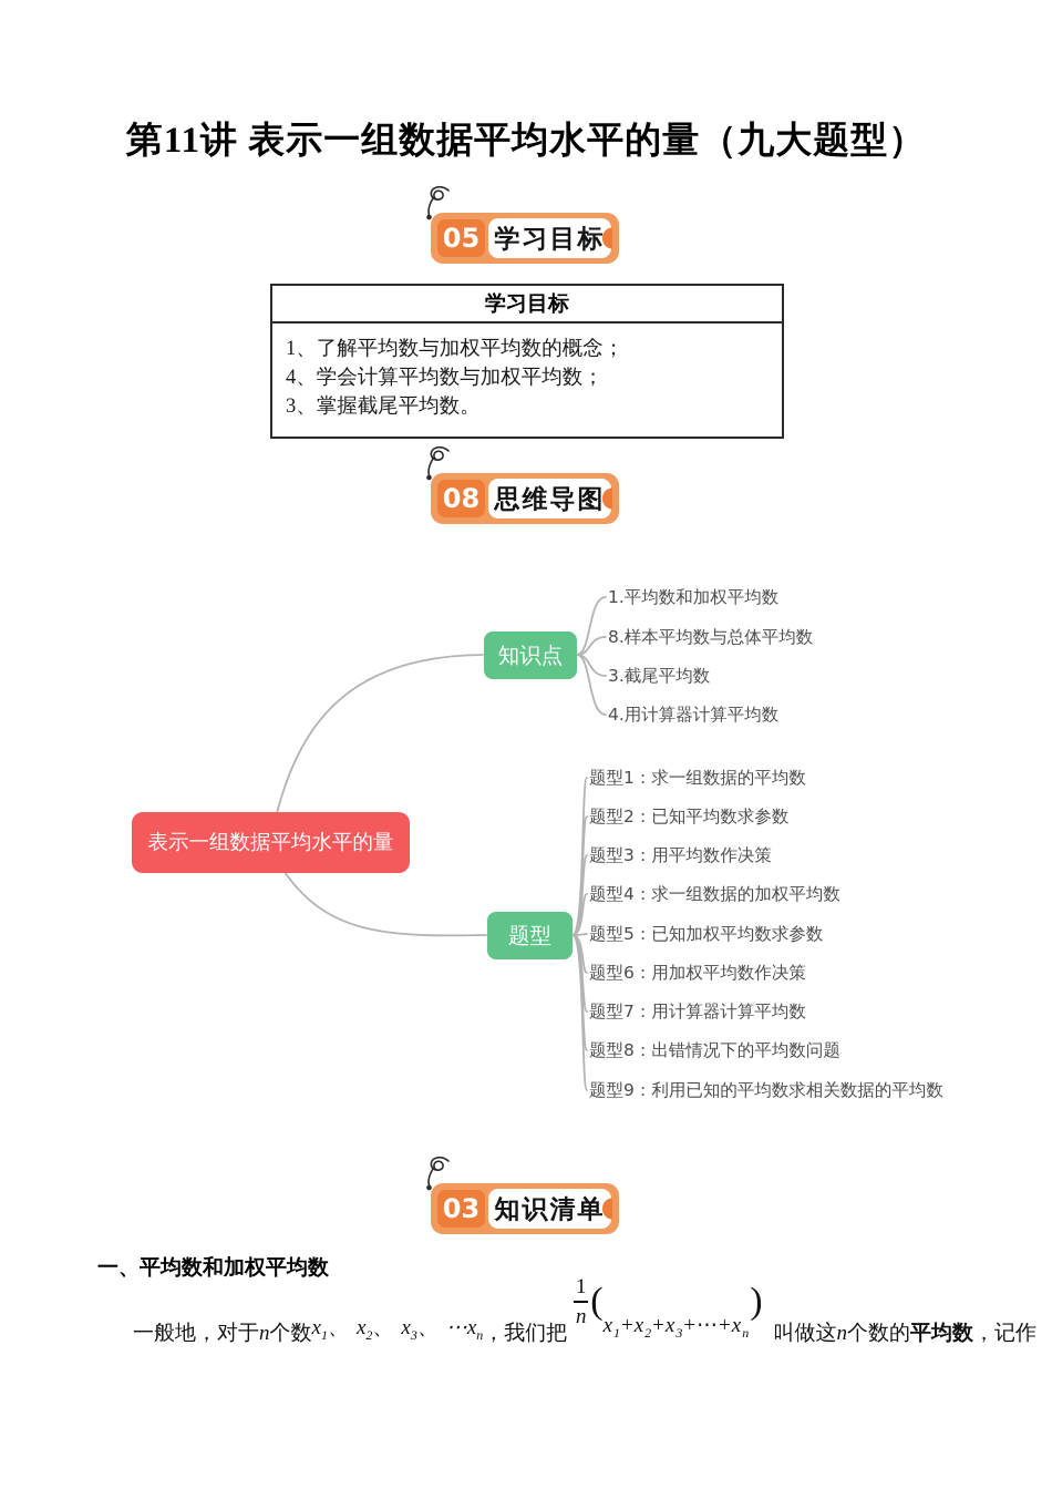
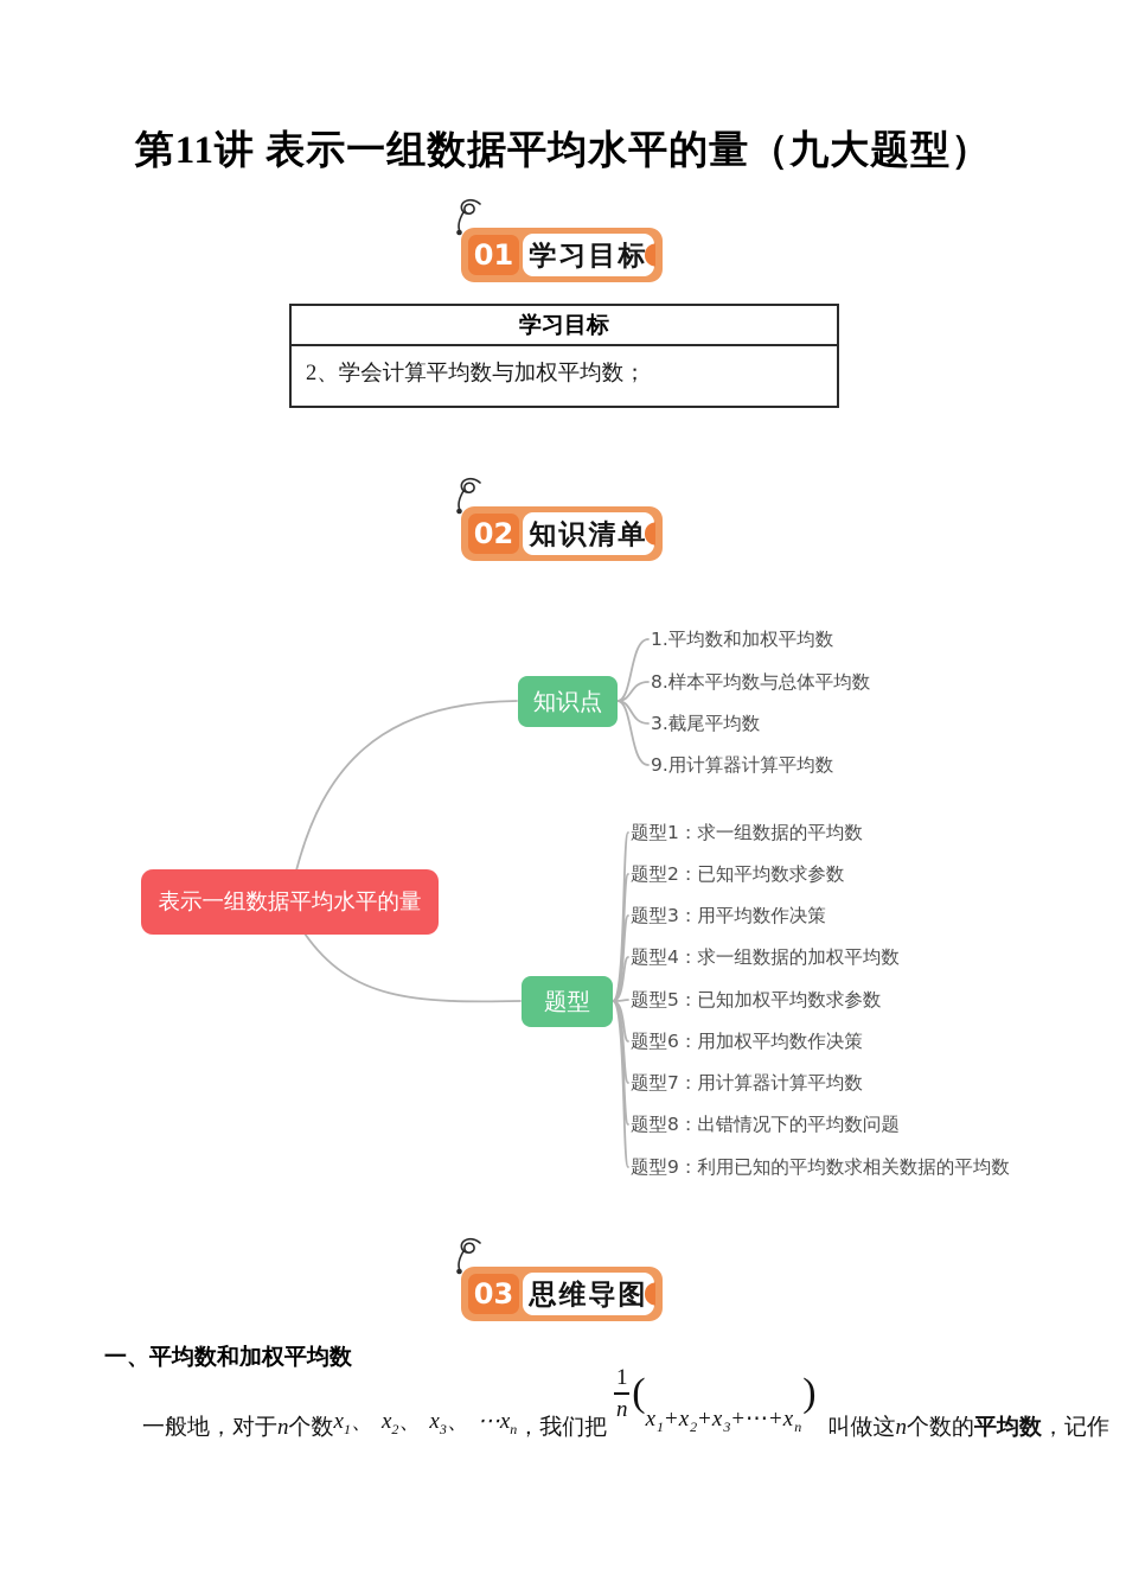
  第11讲 表示一组数据平均水平的量（九大题型）
- 05
+ 01
  学习目标
  学习目标
- 1、了解平均数与加权平均数的概念；
- 4、学会计算平均数与加权平均数；
+ 2、学会计算平均数与加权平均数；
- 3、掌握截尾平均数。
- 08
+ 02
- 思维导图
+ 知识清单
  表示一组数据平均水平的量
  知识点
  题型
  1.平均数和加权平均数
  8.样本平均数与总体平均数
  3.截尾平均数
- 4.用计算器计算平均数
+ 9.用计算器计算平均数
  题型1：求一组数据的平均数
  题型2：已知平均数求参数
  题型3：用平均数作决策
  题型4：求一组数据的加权平均数
  题型5：已知加权平均数求参数
  题型6：用加权平均数作决策
  题型7：用计算器计算平均数
  题型8：出错情况下的平均数问题
  题型9：利用已知的平均数求相关数据的平均数
  03
- 知识清单
+ 思维导图
  一、平均数和加权平均数
  一般地，对于n个数x1、 x2、 x3、 ⋯xn，我们把
  1
  n
  (x1+x2+x3+⋯+xn)叫做这n个数的平均数，记作
